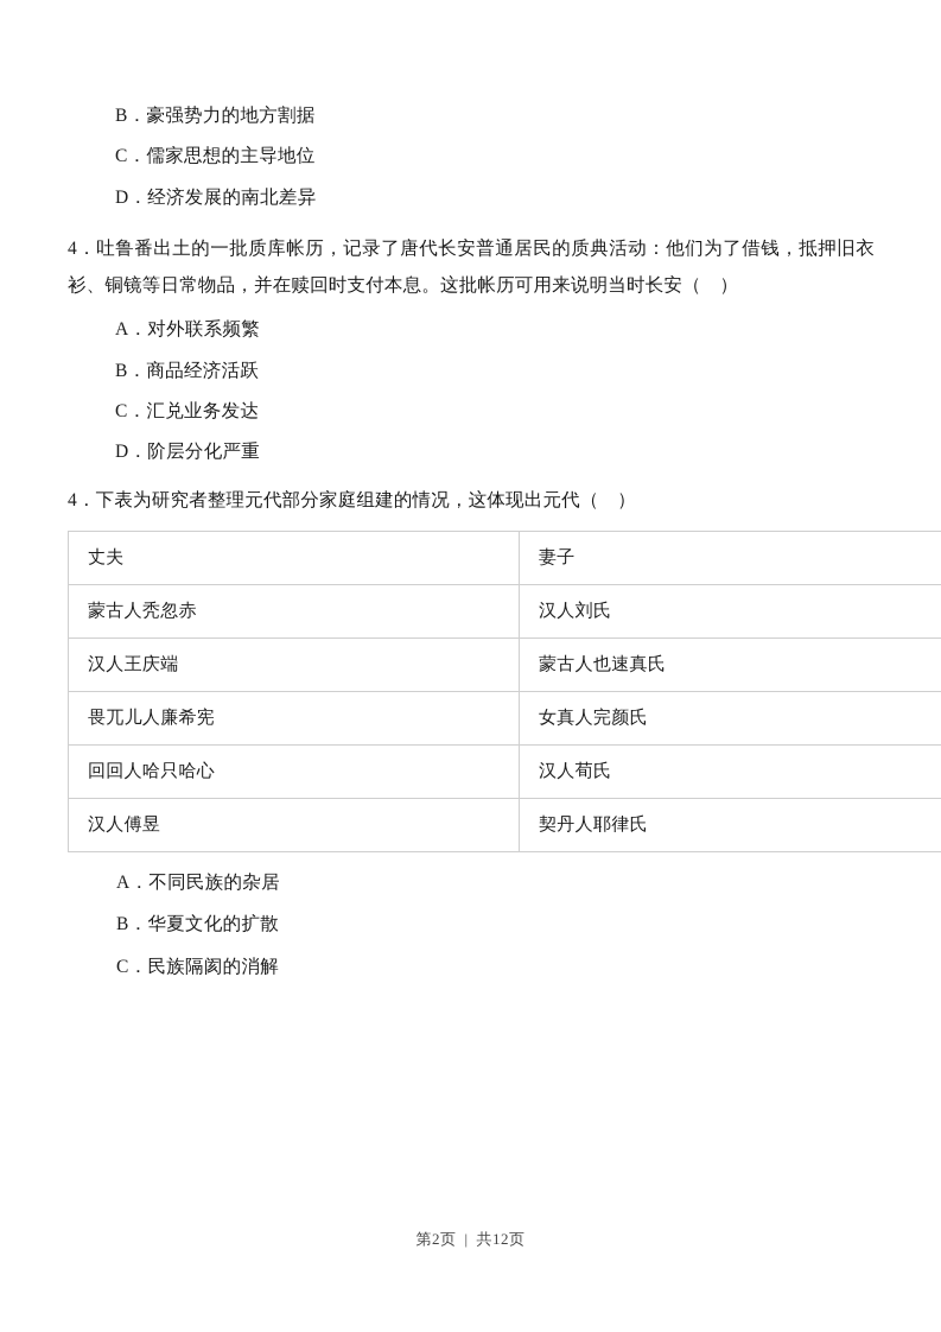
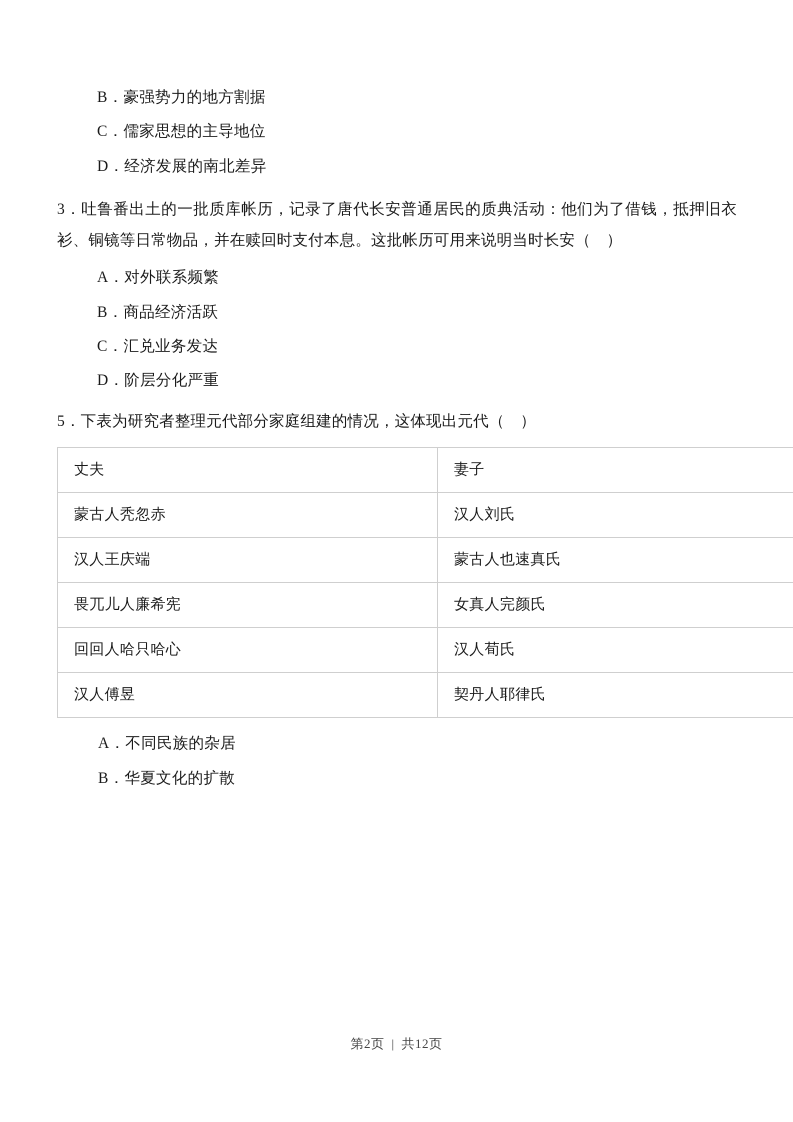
  B．豪强势力的地方割据
  C．儒家思想的主导地位
  D．经济发展的南北差异
- 4．吐鲁番出土的一批质库帐历，记录了唐代长安普通居民的质典活动：他们为了借钱，抵押旧衣衫、铜镜等日常物品，并在赎回时支付本息。这批帐历可用来说明当时长安（ ）
+ 3．吐鲁番出土的一批质库帐历，记录了唐代长安普通居民的质典活动：他们为了借钱，抵押旧衣衫、铜镜等日常物品，并在赎回时支付本息。这批帐历可用来说明当时长安（ ）
  A．对外联系频繁
  B．商品经济活跃
  C．汇兑业务发达
  D．阶层分化严重
- 4．下表为研究者整理元代部分家庭组建的情况，这体现出元代（ ）
+ 5．下表为研究者整理元代部分家庭组建的情况，这体现出元代（ ）
  丈夫	妻子
  蒙古人秃忽赤	汉人刘氏
  汉人王庆端	蒙古人也速真氏
  畏兀儿人廉希宪	女真人完颜氏
  回回人哈只哈心	汉人荀氏
  汉人傅昱	契丹人耶律氏
  A．不同民族的杂居
  B．华夏文化的扩散
- C．民族隔阂的消解
  第2页 | 共12页
